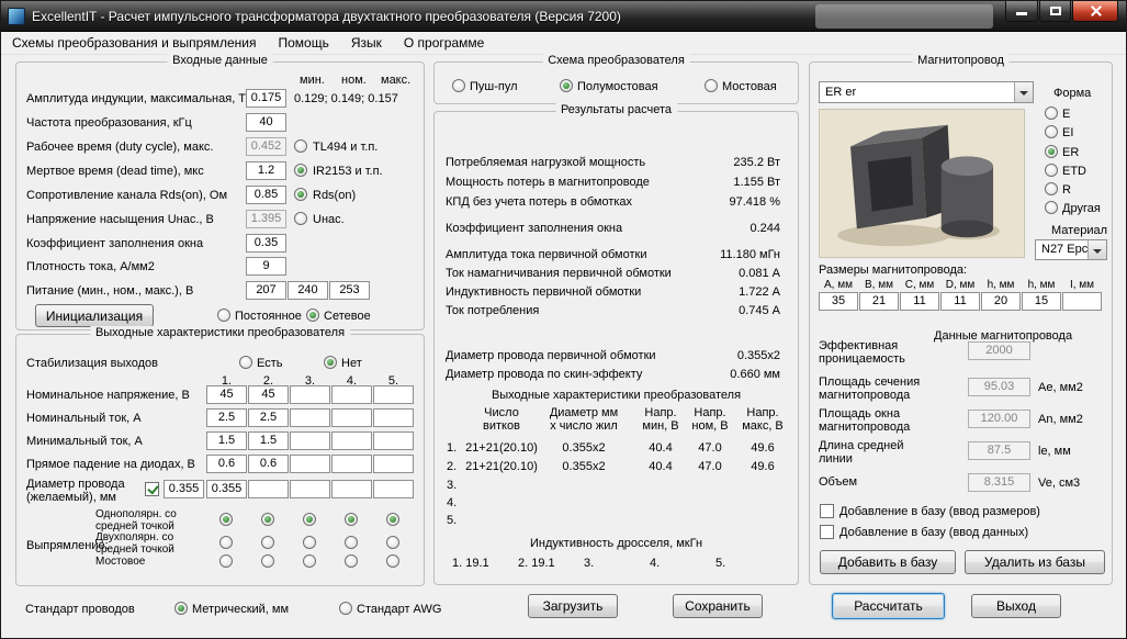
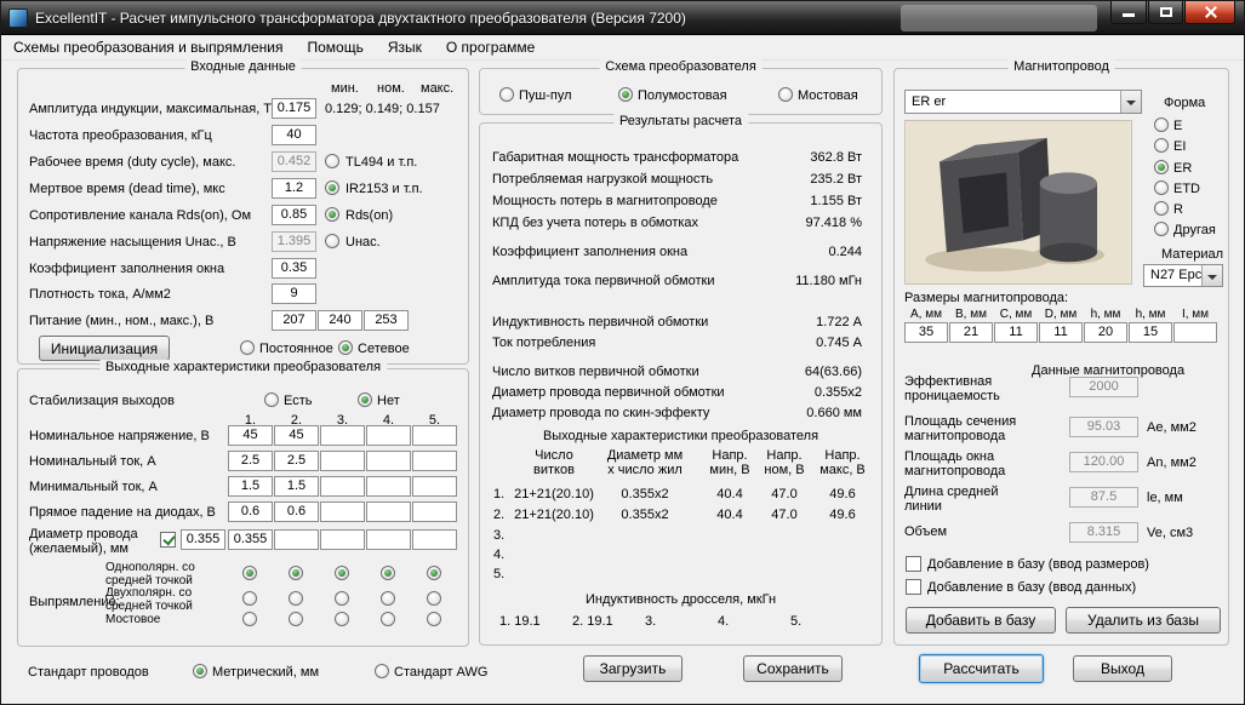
  ExcellentIT - Расчет импульсного трансформатора двухтактного преобразователя (Версия 7200)
  Схемы преобразования и выпрямления
  Помощь
  Язык
  О программе
  Входные данные
  мин.
  ном.
  макс.
  Амплитуда индукции, максимальная, Т
  0.175
  0.129; 0.149; 0.157
  Частота преобразования, кГц
  40
  Рабочее время (duty cycle), макс.
  0.452
  TL494 и т.п.
  Мертвое время (dead time), мкс
  1.2
  IR2153 и т.п.
  Сопротивление канала Rds(on), Ом
  0.85
  Rds(on)
  Напряжение насыщения Uнас., В
  1.395
  Uнас.
  Коэффициент заполнения окна
  0.35
  Плотность тока, А/мм2
  9
  Питание (мин., ном., макс.), В
  207
  240
  253
  Инициализация
  Постоянное
  Сетевое
  Выходные характеристики преобразователя
  Стабилизация выходов
  Есть
  Нет
  1.
  2.
  3.
  4.
  5.
  Номинальное напряжение, В
  45
  45
  Номинальный ток, А
  2.5
  2.5
  Минимальный ток, А
  1.5
  1.5
  Прямое падение на диодах, В
  0.6
  0.6
  Диаметр провода
  (желаемый), мм
  0.355
  0.355
  Выпрямление:
  Однополярн. со
  средней точкой
  Двухполярн. со
  средней точкой
  Мостовое
  Стандарт проводов
  Метрический, мм
  Стандарт AWG
  Схема преобразователя
  Пуш-пул
  Полумостовая
  Мостовая
  Результаты расчета
+ Габаритная мощность трансформатора
+ 362.8 Вт
  Потребляемая нагрузкой мощность
  235.2 Вт
  Мощность потерь в магнитопроводе
  1.155 Вт
  КПД без учета потерь в обмотках
  97.418 %
  Коэффициент заполнения окна
  0.244
  Амплитуда тока первичной обмотки
  11.180 мГн
- Ток намагничивания первичной обмотки
- 0.081 А
  Индуктивность первичной обмотки
  1.722 А
  Ток потребления
  0.745 А
+ Число витков первичной обмотки
+ 64(63.66)
  Диаметр провода первичной обмотки
  0.355х2
  Диаметр провода по скин-эффекту
  0.660 мм
  Выходные характеристики преобразователя
  Число
  витков
  Диаметр мм
  х число жил
  Напр.
  мин, В
  Напр.
  ном, В
  Напр.
  макс, В
  1.
  21+21(20.10)
  0.355х2
  40.4
  47.0
  49.6
  2.
  21+21(20.10)
  0.355х2
  40.4
  47.0
  49.6
  3.
  4.
  5.
  Индуктивность дросселя, мкГн
  1. 19.1
  2. 19.1
  3.
  4.
  5.
  Магнитопровод
  ER er
  Форма
  Е
  EI
  ER
  ETD
  R
  Другая
  Материал
  N27 Epc
  Размеры магнитопровода:
  А, мм
  В, мм
  С, мм
  D, мм
  h, мм
  h, мм
  I, мм
  35
  21
  11
  11
  20
  15
  Данные магнитопровода
  Эффективная
  проницаемость
  2000
  Площадь сечения
  магнитопровода
  95.03
  Ae, мм2
  Площадь окна
  магнитопровода
  120.00
  An, мм2
  Длина средней
  линии
  87.5
  le, мм
  Объем
  8.315
  Ve, см3
  Добавление в базу (ввод размеров)
  Добавление в базу (ввод данных)
  Добавить в базу
  Удалить из базы
  Загрузить
  Сохранить
  Рассчитать
  Выход
